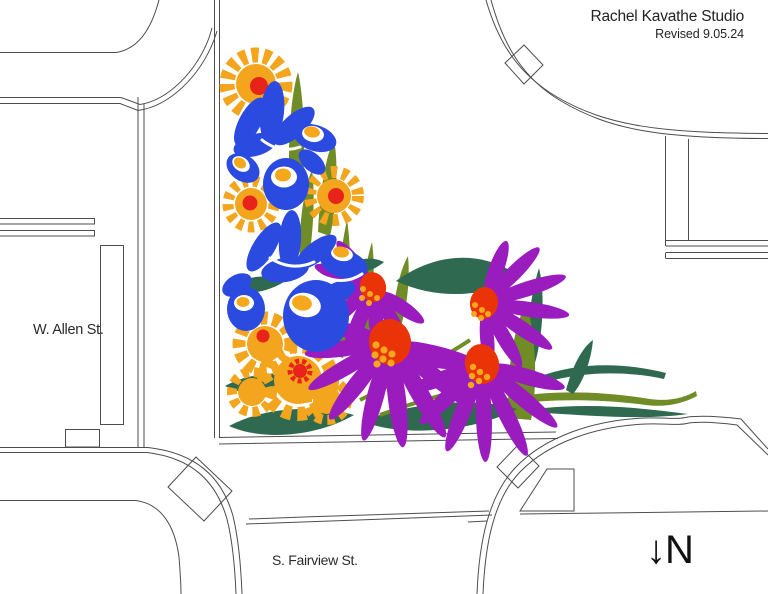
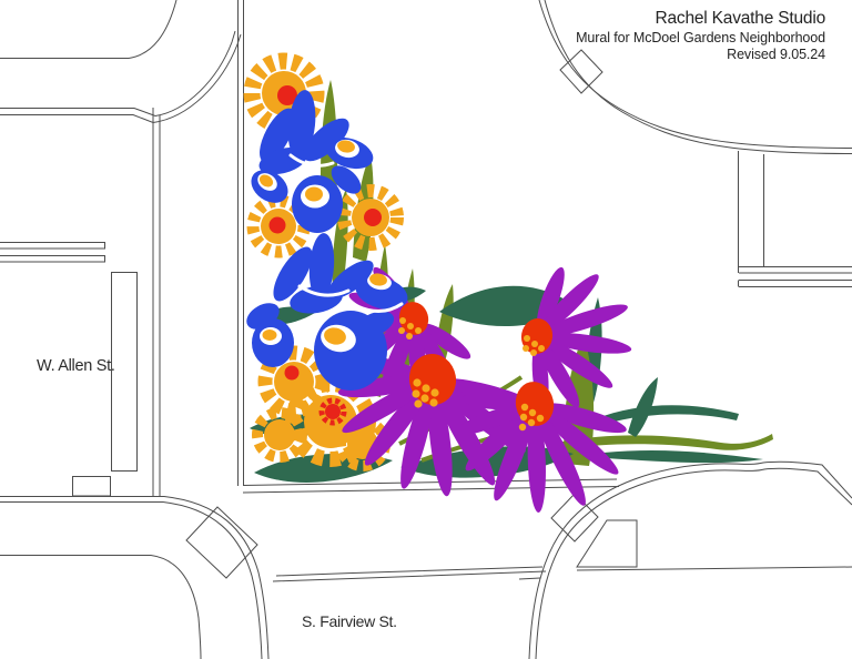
  Rachel Kavathe Studio
+ Mural for McDoel Gardens Neighborhood
  Revised 9.05.24
  W. Allen St.
  S. Fairview St.
- ↓N
